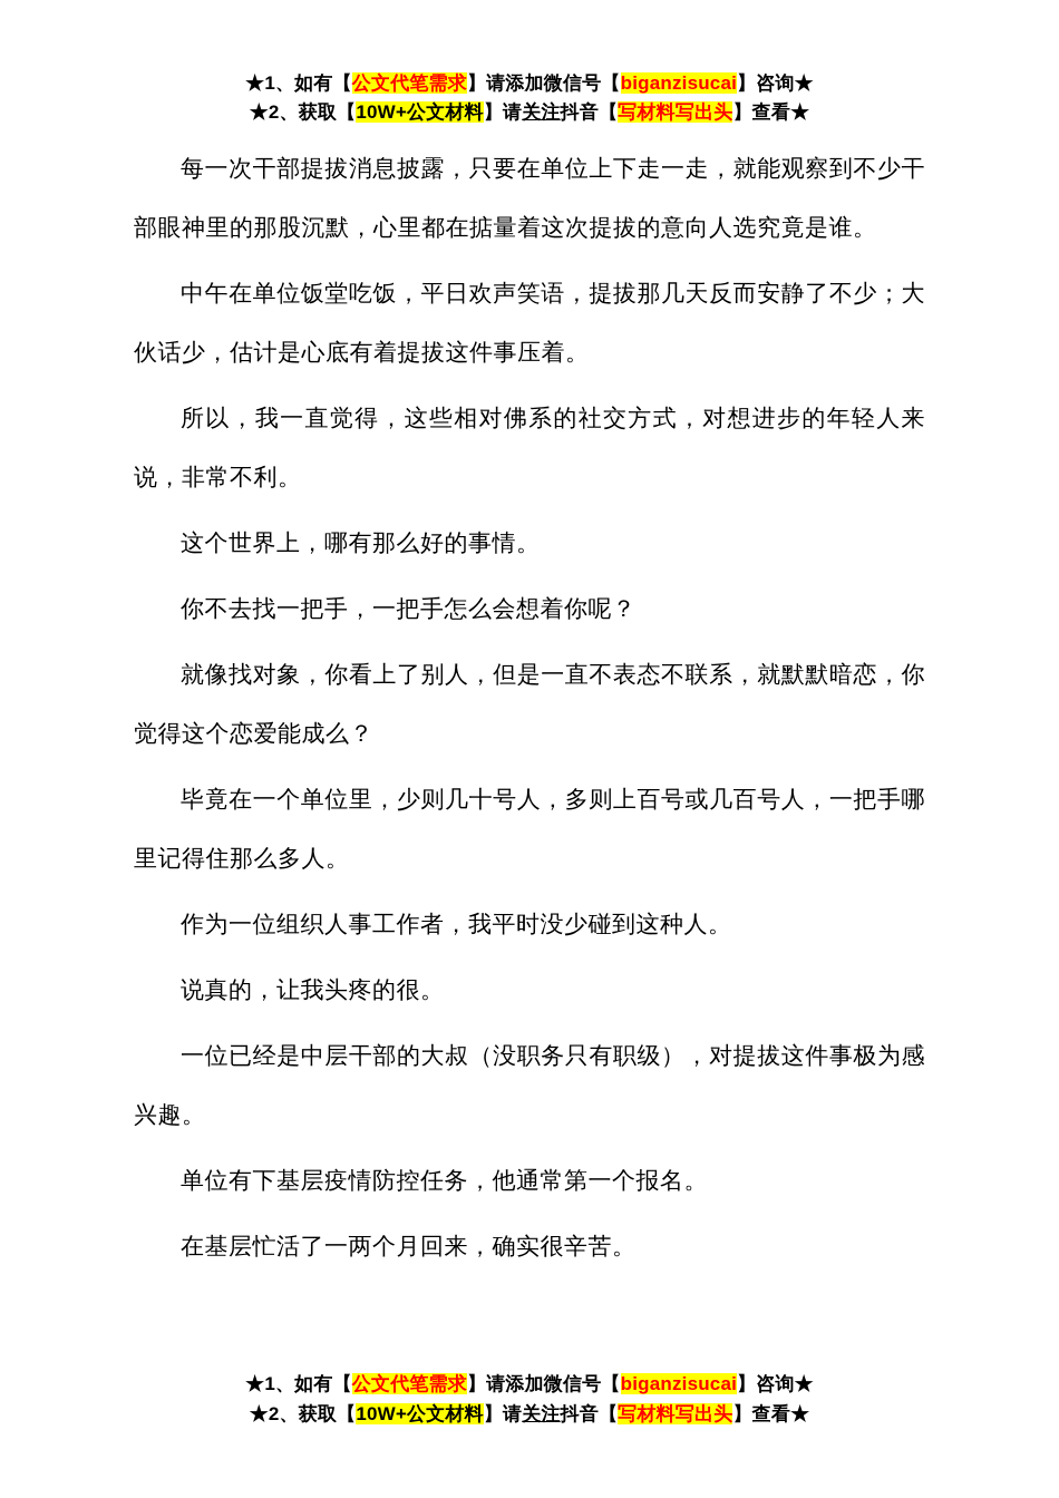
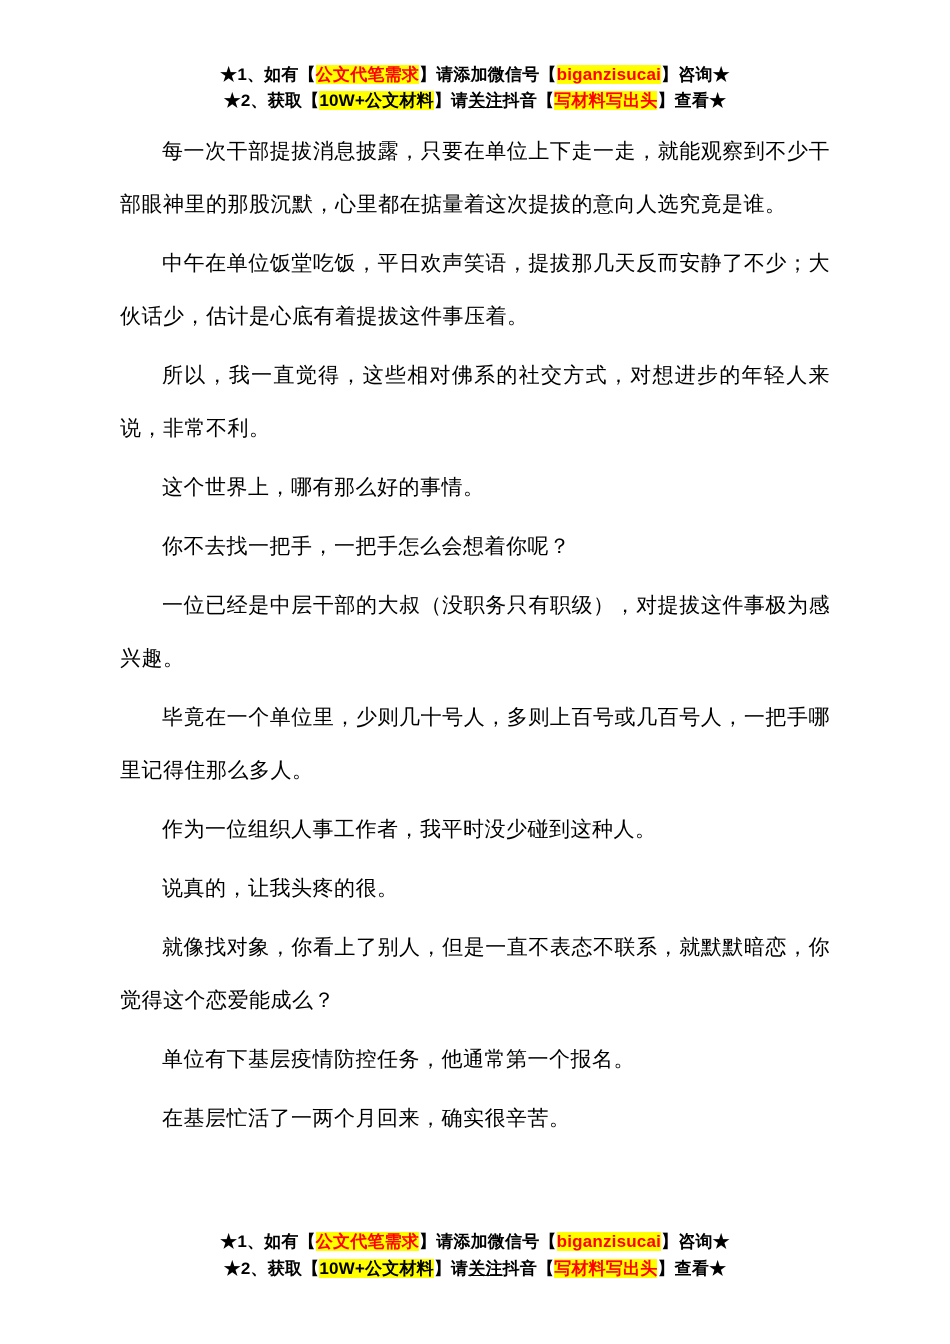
  ★1、如有【公文代笔需求】请添加微信号【biganzisucai】咨询★
  ★2、获取【10W+公文材料】请关注抖音【写材料写出头】查看★
  每一次干部提拔消息披露，只要在单位上下走一走，就能观察到不少干部眼神里的那股沉默，心里都在掂量着这次提拔的意向人选究竟是谁。
  中午在单位饭堂吃饭，平日欢声笑语，提拔那几天反而安静了不少；大伙话少，估计是心底有着提拔这件事压着。
  所以，我一直觉得，这些相对佛系的社交方式，对想进步的年轻人来说，非常不利。
  这个世界上，哪有那么好的事情。
  你不去找一把手，一把手怎么会想着你呢？
- 就像找对象，你看上了别人，但是一直不表态不联系，就默默暗恋，你觉得这个恋爱能成么？
+ 一位已经是中层干部的大叔（没职务只有职级），对提拔这件事极为感兴趣。
  毕竟在一个单位里，少则几十号人，多则上百号或几百号人，一把手哪里记得住那么多人。
  作为一位组织人事工作者，我平时没少碰到这种人。
  说真的，让我头疼的很。
- 一位已经是中层干部的大叔（没职务只有职级），对提拔这件事极为感兴趣。
+ 就像找对象，你看上了别人，但是一直不表态不联系，就默默暗恋，你觉得这个恋爱能成么？
  单位有下基层疫情防控任务，他通常第一个报名。
  在基层忙活了一两个月回来，确实很辛苦。
  ★1、如有【公文代笔需求】请添加微信号【biganzisucai】咨询★
  ★2、获取【10W+公文材料】请关注抖音【写材料写出头】查看★
